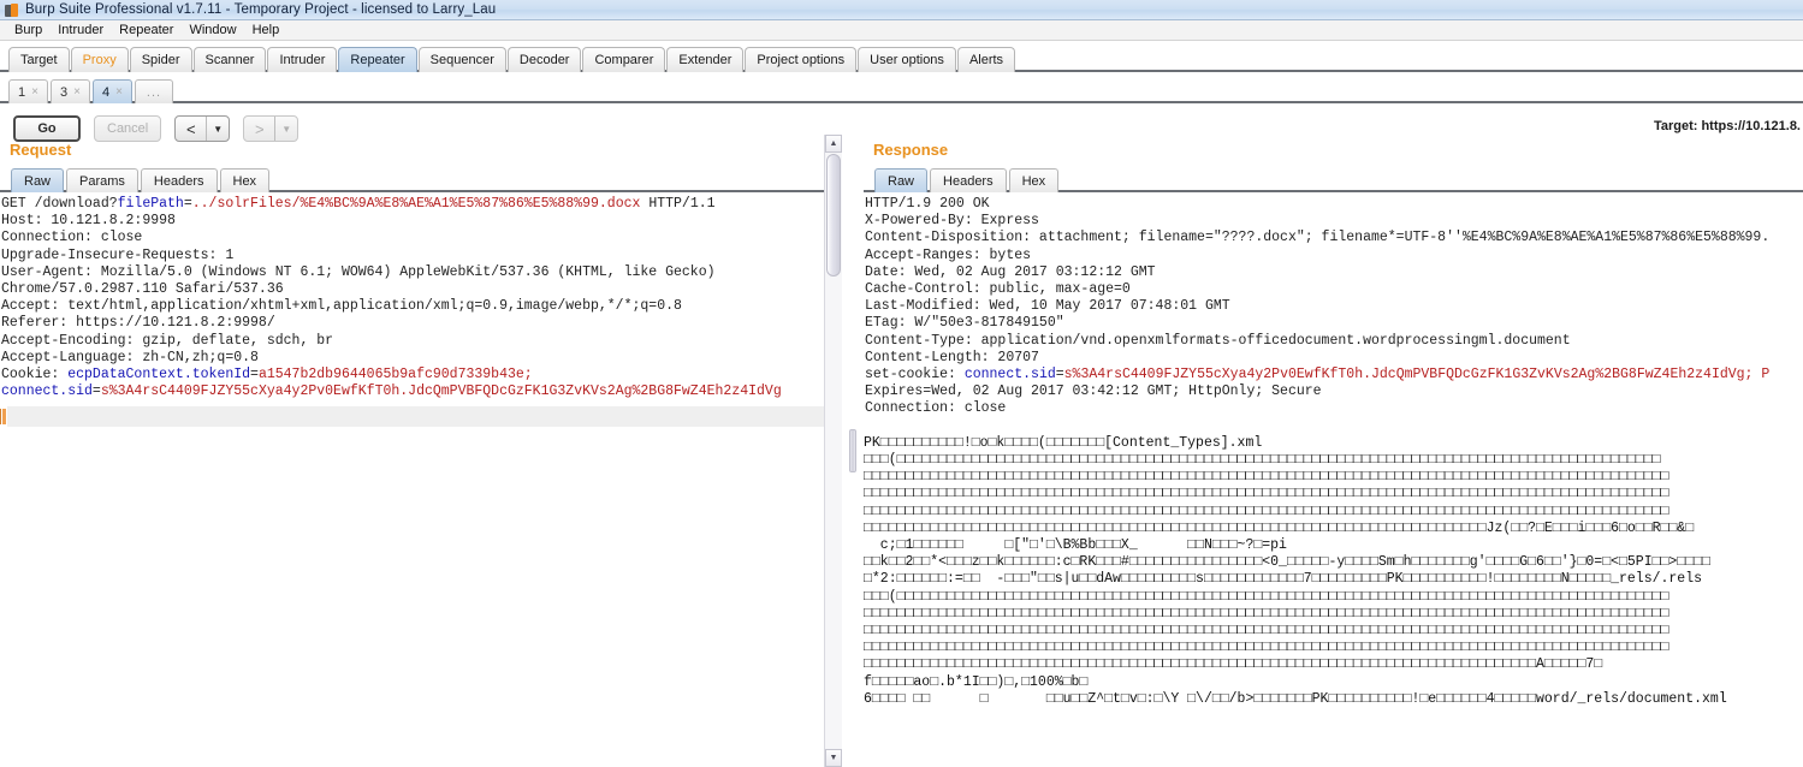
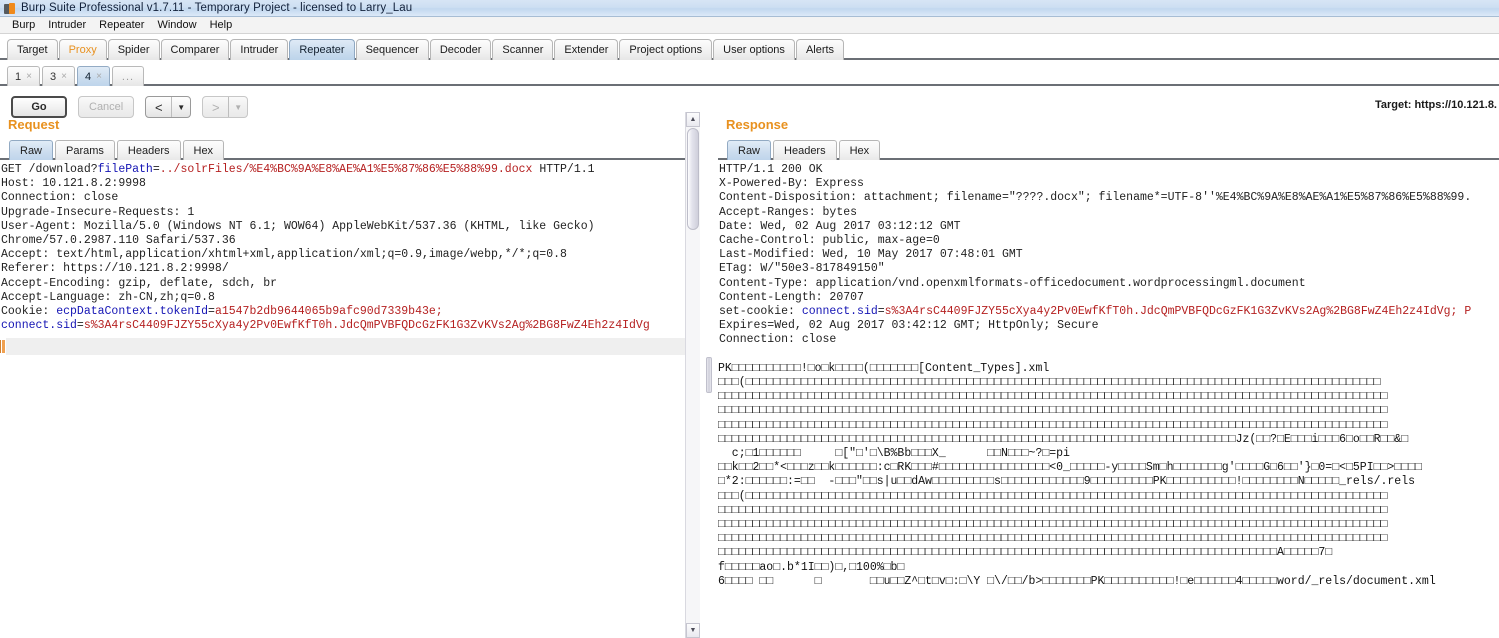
  Burp Suite Professional v1.7.11 - Temporary Project - licensed to Larry_Lau
  Burp
  Intruder
  Repeater
  Window
  Help
  Target
  Proxy
  Spider
- Scanner
+ Comparer
  Intruder
  Repeater
  Sequencer
  Decoder
- Comparer
+ Scanner
  Extender
  Project options
  User options
  Alerts
  1
  ×
  3
  ×
  4
  ×
  ...
  Go
  Cancel
  <
  ▼
  >
  ▼
  Target: https://10.121.8.
  Request
  Raw
  Params
  Headers
  Hex
  GET /download?filePath=../solrFiles/%E4%BC%9A%E8%AE%A1%E5%87%86%E5%88%99.docx HTTP/1.1
  Host: 10.121.8.2:9998
  Connection: close
  Upgrade-Insecure-Requests: 1
  User-Agent: Mozilla/5.0 (Windows NT 6.1; WOW64) AppleWebKit/537.36 (KHTML, like Gecko)
  Chrome/57.0.2987.110 Safari/537.36
  Accept: text/html,application/xhtml+xml,application/xml;q=0.9,image/webp,*/*;q=0.8
  Referer: https://10.121.8.2:9998/
  Accept-Encoding: gzip, deflate, sdch, br
  Accept-Language: zh-CN,zh;q=0.8
  Cookie: ecpDataContext.tokenId=a1547b2db9644065b9afc90d7339b43e;
  connect.sid=s%3A4rsC4409FJZY55cXya4y2Pv0EwfKfT0h.JdcQmPVBFQDcGzFK1G3ZvKVs2Ag%2BG8FwZ4Eh2z4IdVg
  Response
  Raw
  Headers
  Hex
- HTTP/1.9 200 OK
+ HTTP/1.1 200 OK
  X-Powered-By: Express
  Content-Disposition: attachment; filename="????.docx"; filename*=UTF-8''%E4%BC%9A%E8%AE%A1%E5%87%86%E5%88%99.
  Accept-Ranges: bytes
  Date: Wed, 02 Aug 2017 03:12:12 GMT
  Cache-Control: public, max-age=0
  Last-Modified: Wed, 10 May 2017 07:48:01 GMT
  ETag: W/"50e3-817849150"
  Content-Type: application/vnd.openxmlformats-officedocument.wordprocessingml.document
  Content-Length: 20707
  set-cookie: connect.sid=s%3A4rsC4409FJZY55cXya4y2Pv0EwfKfT0h.JdcQmPVBFQDcGzFK1G3ZvKVs2Ag%2BG8FwZ4Eh2z4IdVg; P
  Expires=Wed, 02 Aug 2017 03:42:12 GMT; HttpOnly; Secure
  Connection: close
  PK□□□□□□□□□□!□o□k□□□□(□□□□□□□[Content_Types].xml
  □□□(□□□□□□□□□□□□□□□□□□□□□□□□□□□□□□□□□□□□□□□□□□□□□□□□□□□□□□□□□□□□□□□□□□□□□□□□□□□□□□□□□□□□□□□□□□□□
  □□□□□□□□□□□□□□□□□□□□□□□□□□□□□□□□□□□□□□□□□□□□□□□□□□□□□□□□□□□□□□□□□□□□□□□□□□□□□□□□□□□□□□□□□□□□□□□□□
  □□□□□□□□□□□□□□□□□□□□□□□□□□□□□□□□□□□□□□□□□□□□□□□□□□□□□□□□□□□□□□□□□□□□□□□□□□□□□□□□□□□□□□□□□□□□□□□□□
  □□□□□□□□□□□□□□□□□□□□□□□□□□□□□□□□□□□□□□□□□□□□□□□□□□□□□□□□□□□□□□□□□□□□□□□□□□□□□□□□□□□□□□□□□□□□□□□□□
  □□□□□□□□□□□□□□□□□□□□□□□□□□□□□□□□□□□□□□□□□□□□□□□□□□□□□□□□□□□□□□□□□□□□□□□□□□□Jz(□□?□E□□□i□□□6□o□□R□□&□
  c;□1□□□□□□ □["□'□\B%Bb□□□X_ □□N□□□~?□=pi
  □□k□□2□□*<□□□z□□k□□□□□□:c□RK□□□#□□□□□□□□□□□□□□□□<0_□□□□□-y□□□□Sm□h□□□□□□□g'□□□□G□6□□'}□0=□<□5PI□□>□□□□
- □*2:□□□□□□:=□□ -□□□"□□s|u□□dAw□□□□□□□□□s□□□□□□□□□□□□7□□□□□□□□□PK□□□□□□□□□□!□□□□□□□□N□□□□□_rels/.rels
+ □*2:□□□□□□:=□□ -□□□"□□s|u□□dAw□□□□□□□□□s□□□□□□□□□□□□9□□□□□□□□□PK□□□□□□□□□□!□□□□□□□□N□□□□□_rels/.rels
  □□□(□□□□□□□□□□□□□□□□□□□□□□□□□□□□□□□□□□□□□□□□□□□□□□□□□□□□□□□□□□□□□□□□□□□□□□□□□□□□□□□□□□□□□□□□□□□□□
  □□□□□□□□□□□□□□□□□□□□□□□□□□□□□□□□□□□□□□□□□□□□□□□□□□□□□□□□□□□□□□□□□□□□□□□□□□□□□□□□□□□□□□□□□□□□□□□□□
  □□□□□□□□□□□□□□□□□□□□□□□□□□□□□□□□□□□□□□□□□□□□□□□□□□□□□□□□□□□□□□□□□□□□□□□□□□□□□□□□□□□□□□□□□□□□□□□□□
  □□□□□□□□□□□□□□□□□□□□□□□□□□□□□□□□□□□□□□□□□□□□□□□□□□□□□□□□□□□□□□□□□□□□□□□□□□□□□□□□□□□□□□□□□□□□□□□□□
  □□□□□□□□□□□□□□□□□□□□□□□□□□□□□□□□□□□□□□□□□□□□□□□□□□□□□□□□□□□□□□□□□□□□□□□□□□□□□□□□□A□□□□□7□
  f□□□□□ao□.b*1I□□)□,□100%□b□
  6□□□□ □□ □ □□u□□Z^□t□v□:□\Y □\/□□/b>□□□□□□□PK□□□□□□□□□□!□e□□□□□□4□□□□□word/_rels/document.xml
